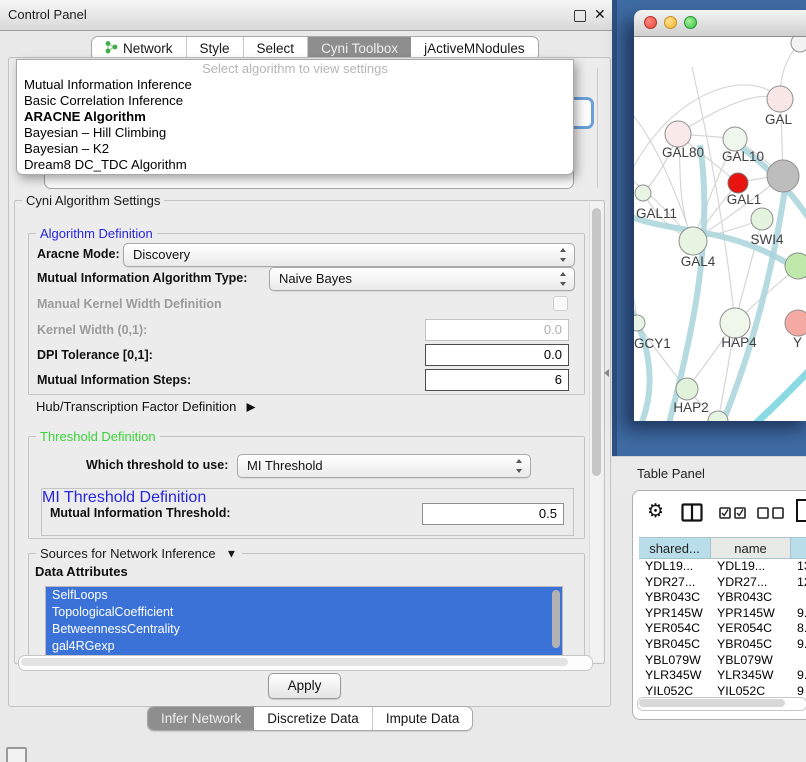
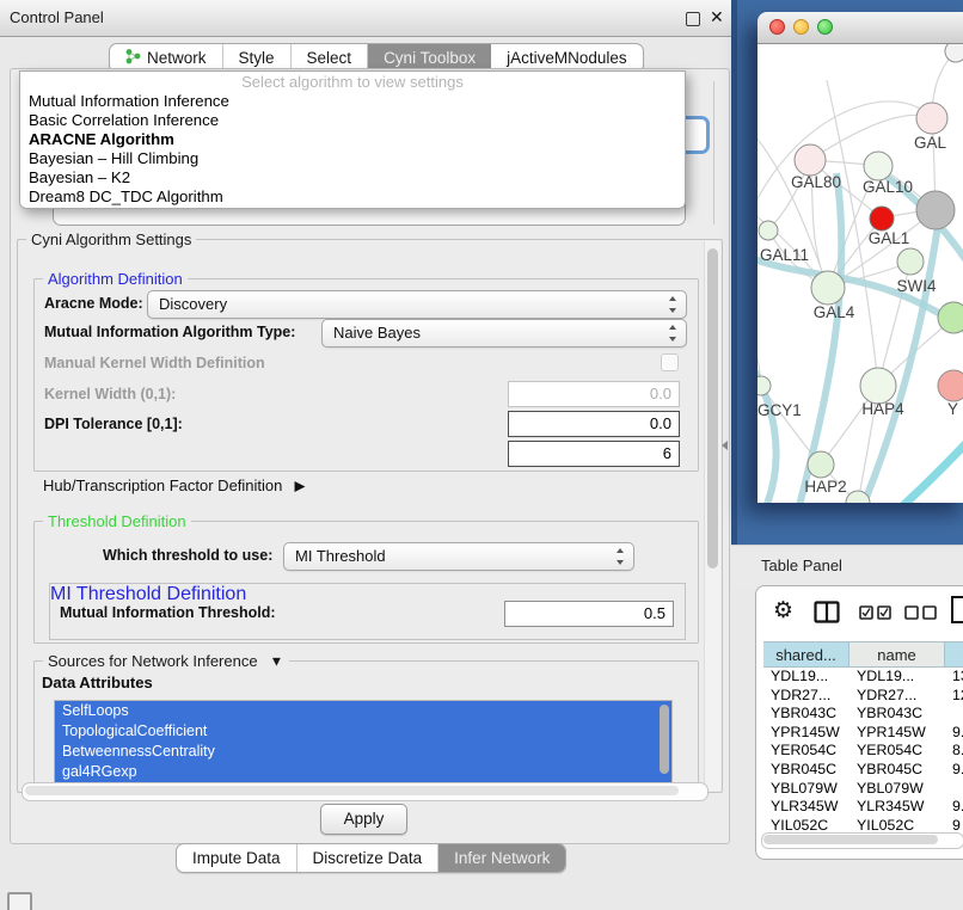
  Control Panel
  ✕
  Network
  Style
  Select
  Cyni Toolbox
  jActiveMNodules
  Cyni Algorithm Settings
  Algorithm Definition
  Aracne Mode:
  Discovery
  Mutual Information Algorithm Type:
  Naive Bayes
  Manual Kernel Width Definition
  Kernel Width (0,1):
  0.0
  DPI Tolerance [0,1]:
  0.0
- Mutual Information Steps:
  6
  Hub/Transcription Factor Definition ▶
  Threshold Definition
  Which threshold to use:
  MI Threshold
  MI Threshold Definition
  Mutual Information Threshold:
  0.5
  Sources for Network Inference ▼
  Data Attributes
  SelfLoops
  TopologicalCoefficient
  BetweennessCentrality
  gal4RGexp
  Apply
- Infer Network
+ Impute Data
  Discretize Data
- Impute Data
+ Infer Network
  Select algorithm to view settings
  Mutual Information Inference
  Basic Correlation Inference
  ARACNE Algorithm
  Bayesian – Hill Climbing
  Bayesian – K2
  Dream8 DC_TDC Algorithm
  GAL
  GAL80
  GAL10
  GAL1
  GAL11
  SWI4
  GAL4
  GCY1
  HAP4
  Y
  HAP2
  Table Panel
  ⚙
  shared...
  name
  YDL19...
  YDL19...
  YDR27...
  YDR27...
  YBR043C
  YBR043C
  YPR145W
  YPR145W
  YER054C
  YER054C
  YBR045C
  YBR045C
  YBL079W
  YBL079W
  YLR345W
  YLR345W
  YIL052C
  YIL052C
  9
